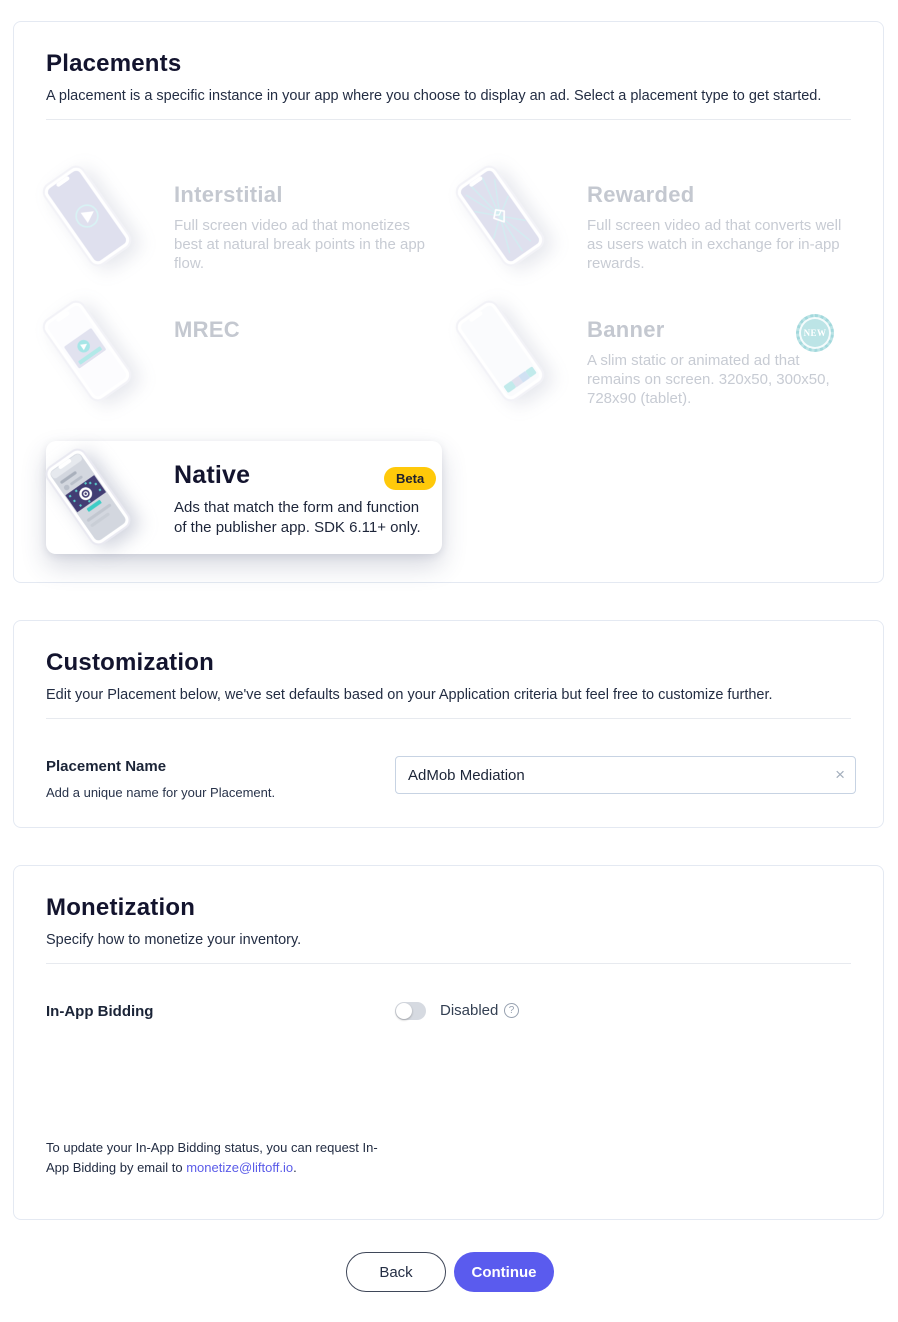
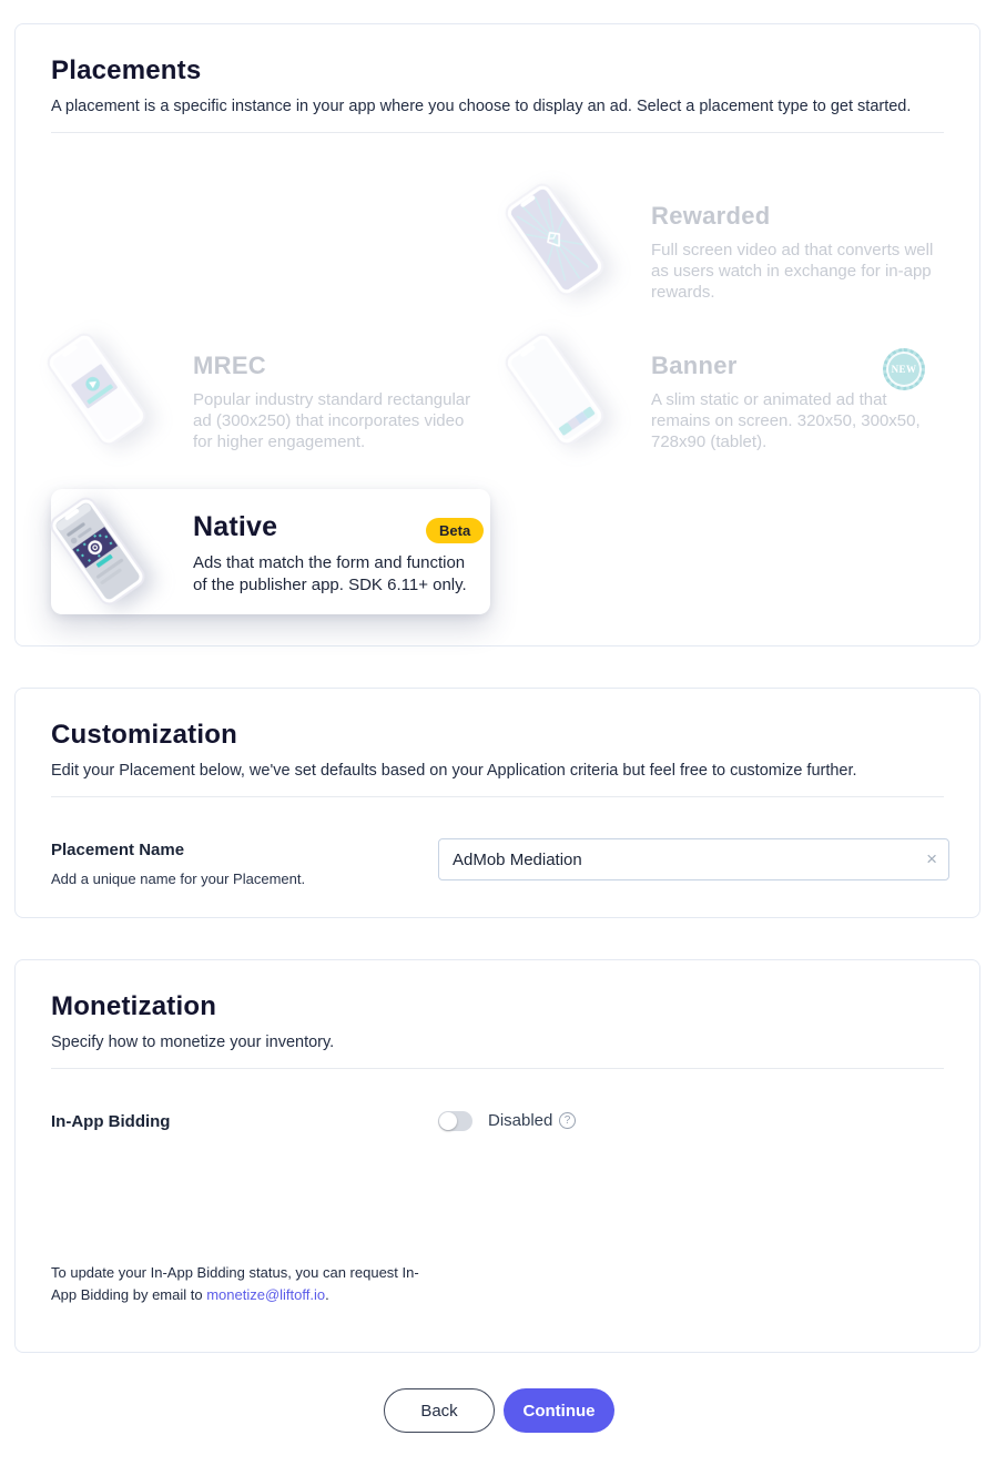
  Placements
  A placement is a specific instance in your app where you choose to display an ad. Select a placement type to get started.
- Interstitial
- Full screen video ad that monetizes best at natural break points in the app flow.
  Rewarded
  Full screen video ad that converts well as users watch in exchange for in-app rewards.
  MREC
+ Popular industry standard rectangular ad (300x250) that incorporates video for higher engagement.
  Banner
  A slim static or animated ad that remains on screen. 320x50, 300x50, 728x90 (tablet).
  NEW
  Native
  Beta
  Ads that match the form and function of the publisher app. SDK 6.11+ only.
  Customization
  Edit your Placement below, we've set defaults based on your Application criteria but feel free to customize further.
  Placement Name
  Add a unique name for your Placement.
  AdMob Mediation
  ×
  Monetization
  Specify how to monetize your inventory.
  In-App Bidding
  To update your In-App Bidding status, you can request In-App Bidding by email to monetize@liftoff.io.
  Disabled
  ?
  Back
  Continue
